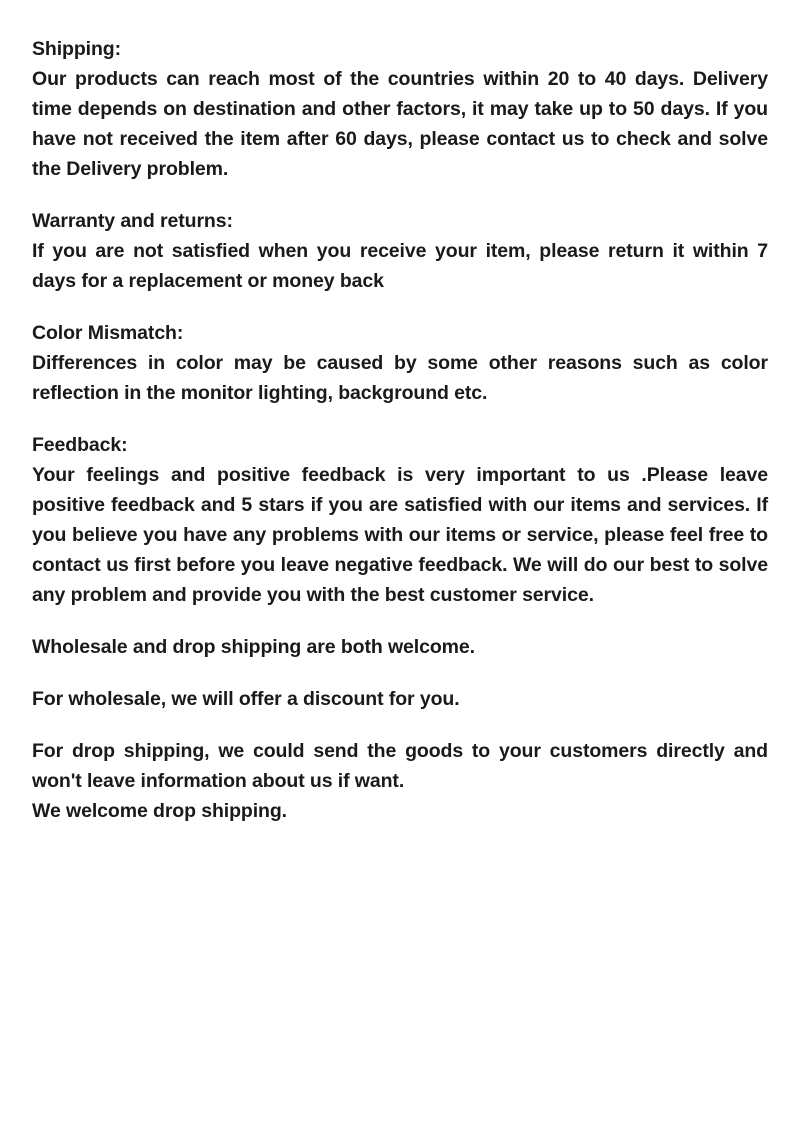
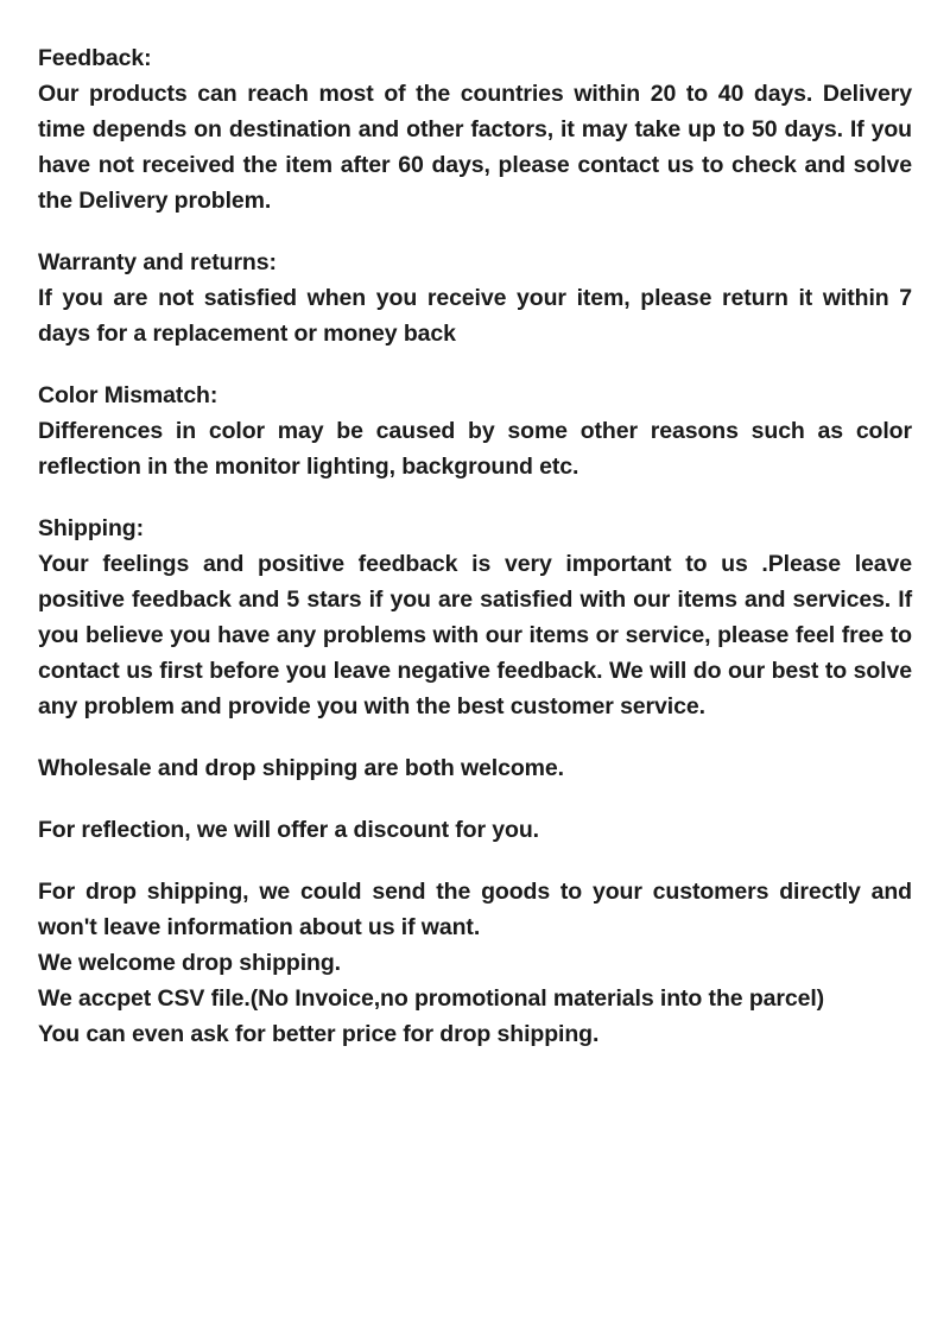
- Shipping:
+ Feedback:
  Our products can reach most of the countries within 20 to 40 days. Delivery time depends on destination and other factors, it may take up to 50 days. If you have not received the item after 60 days, please contact us to check and solve the Delivery problem.
  Warranty and returns:
  If you are not satisfied when you receive your item, please return it within 7 days for a replacement or money back
  Color Mismatch:
  Differences in color may be caused by some other reasons such as color reflection in the monitor lighting, background etc.
- Feedback:
+ Shipping:
  Your feelings and positive feedback is very important to us .Please leave positive feedback and 5 stars if you are satisfied with our items and services. If you believe you have any problems with our items or service, please feel free to contact us first before you leave negative feedback. We will do our best to solve any problem and provide you with the best customer service.
  Wholesale and drop shipping are both welcome.
- For wholesale, we will offer a discount for you.
+ For reflection, we will offer a discount for you.
  For drop shipping, we could send the goods to your customers directly and won't leave information about us if want.
  We welcome drop shipping.
+ We accpet CSV file.(No Invoice,no promotional materials into the parcel)
+ You can even ask for better price for drop shipping.
